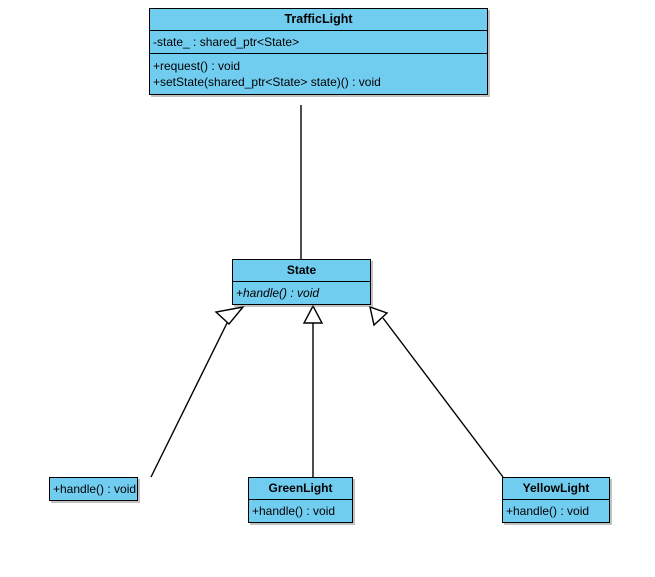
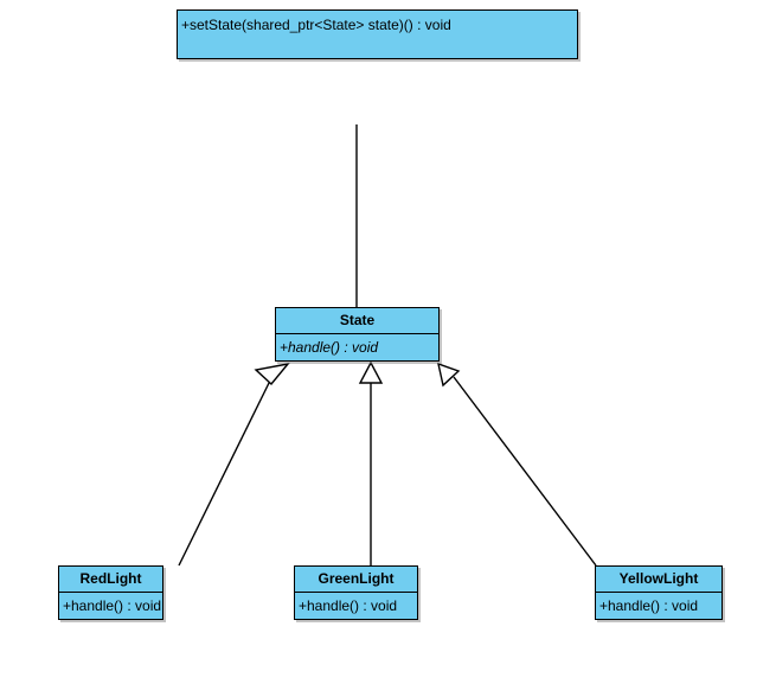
- TrafficLight
- -state_ : shared_ptr<State>
- +request() : void
  +setState(shared_ptr<State> state)() : void
  State
  +handle() : void
+ RedLight
  +handle() : void
  GreenLight
  +handle() : void
  YellowLight
  +handle() : void
